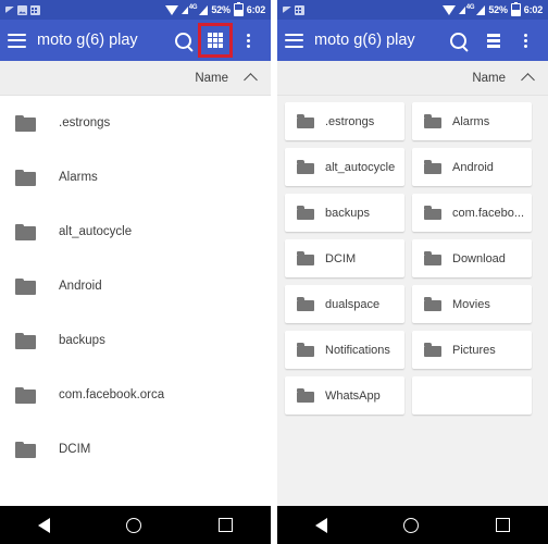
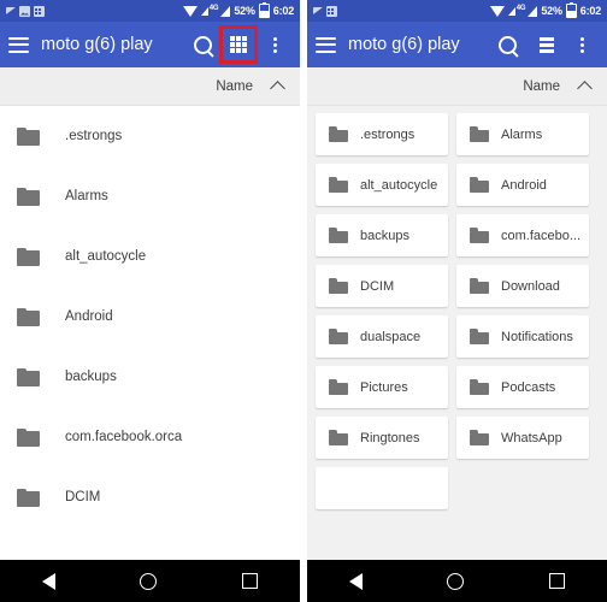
  52%
  6:02
  moto g(6) play
  Name
  .estrongs
  Alarms
  alt_autocycle
  Android
  backups
  com.facebook.orca
  DCIM
  52%
  6:02
  moto g(6) play
  Name
  .estrongs
  Alarms
  alt_autocycle
  Android
  backups
  com.facebo...
  DCIM
  Download
  dualspace
- Movies
  Notifications
  Pictures
+ Podcasts
+ Ringtones
  WhatsApp
